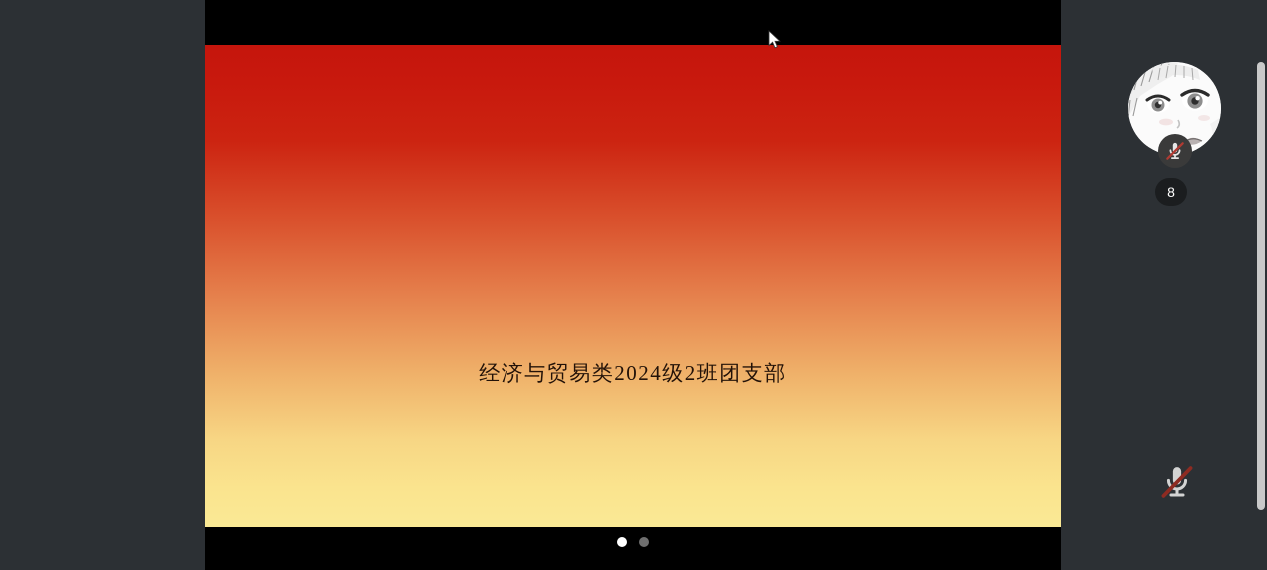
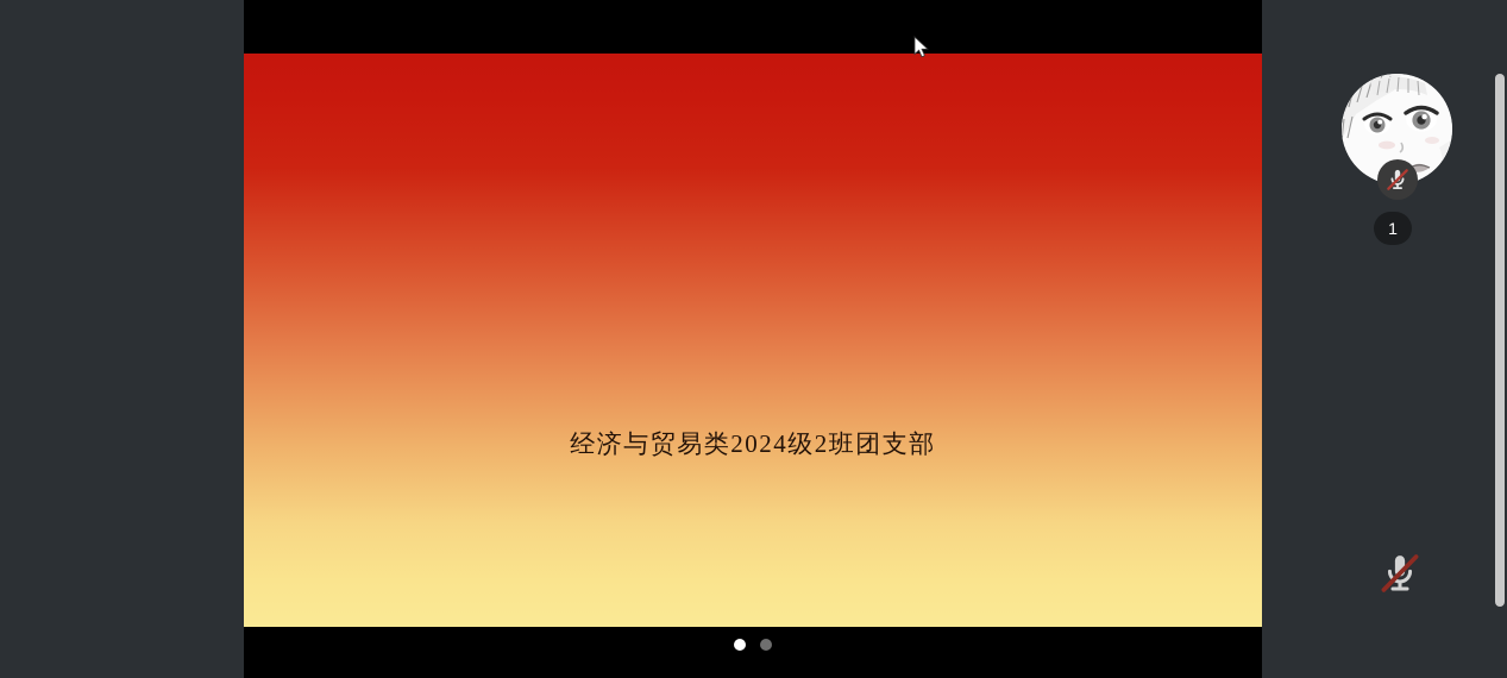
  经济与贸易类2024级2班团支部
- 8
+ 1
